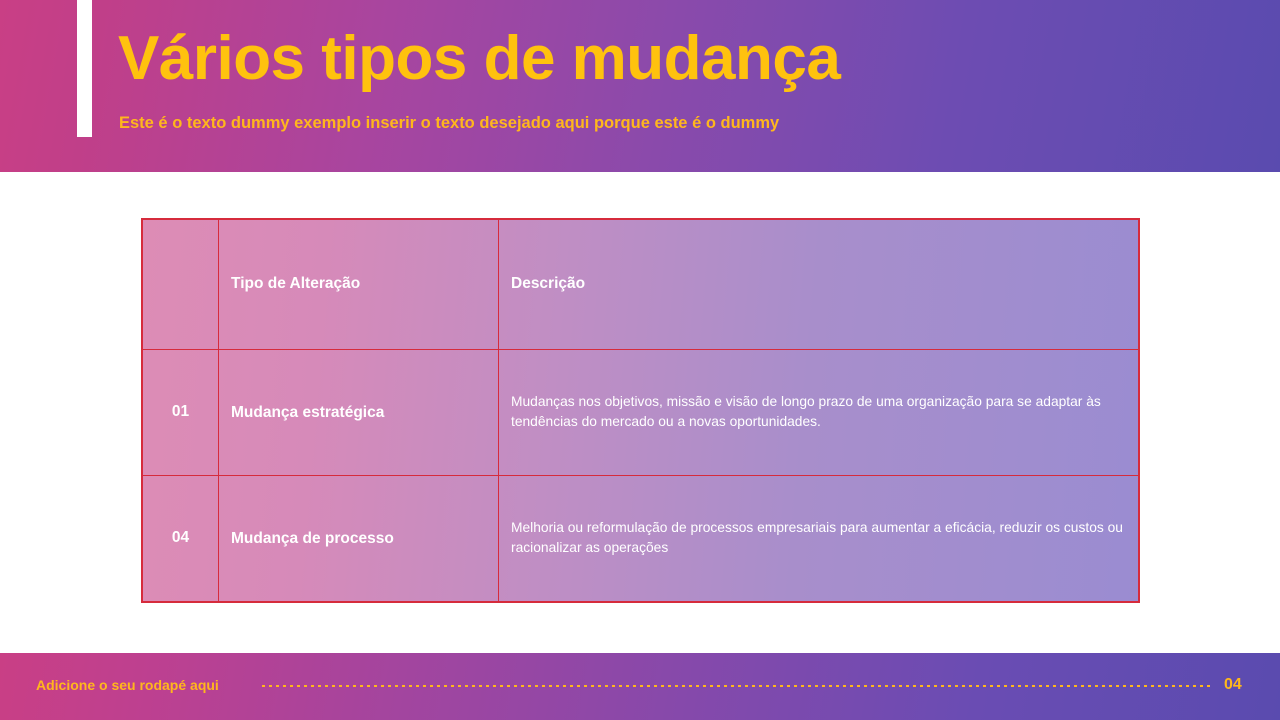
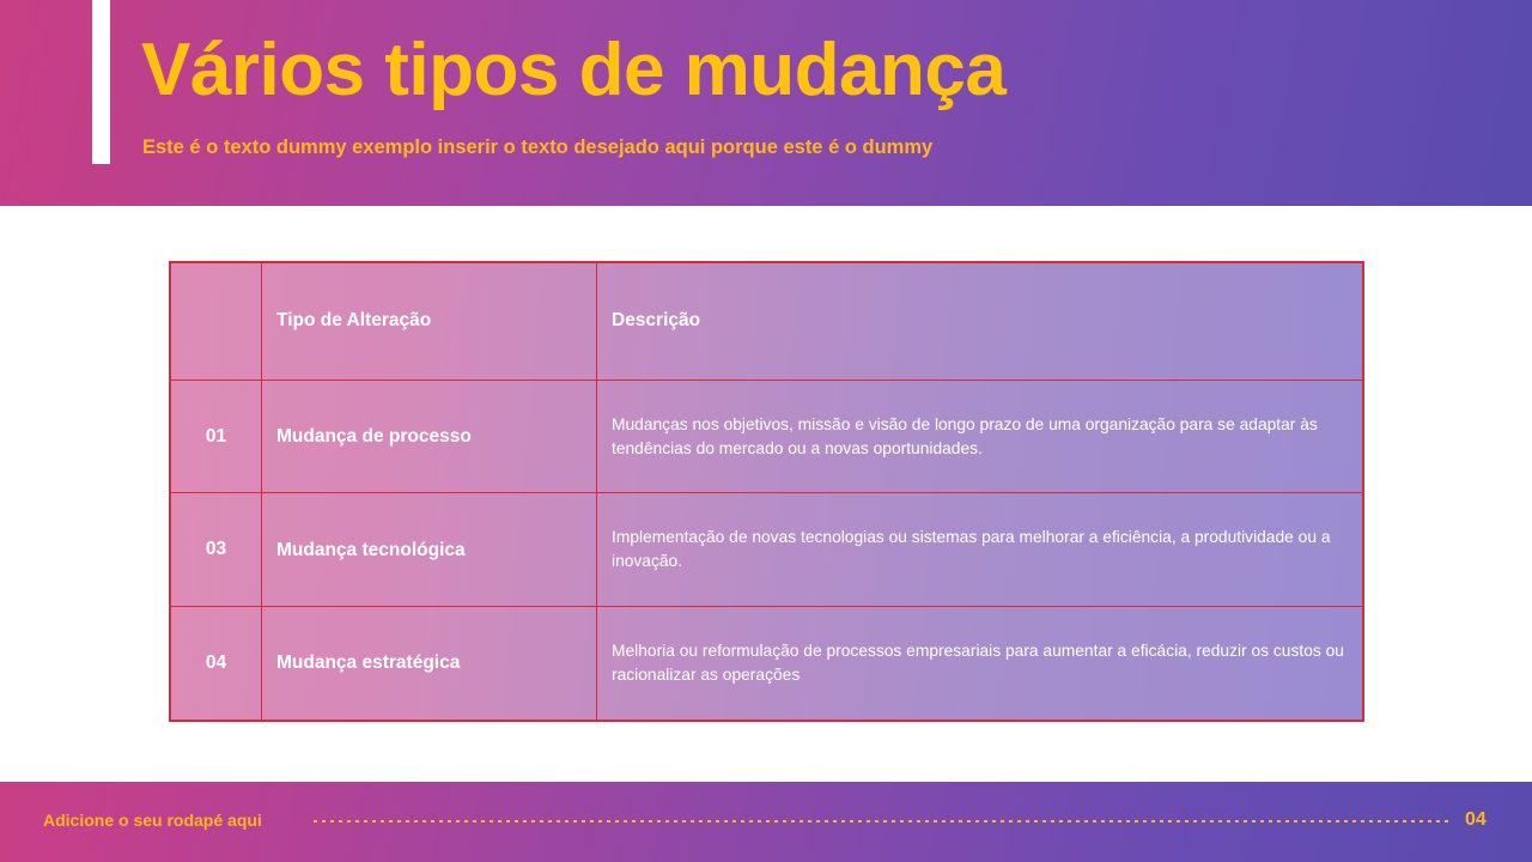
  Vários tipos de mudança
  Este é o texto dummy exemplo inserir o texto desejado aqui porque este é o dummy
  	Tipo de Alteração	Descrição
- 01	Mudança estratégica	Mudanças nos objetivos, missão e visão de longo prazo de uma organização para se adaptar às tendências do mercado ou a novas oportunidades.
+ 01	Mudança de processo	Mudanças nos objetivos, missão e visão de longo prazo de uma organização para se adaptar às tendências do mercado ou a novas oportunidades.
+ 03	Mudança tecnológica	Implementação de novas tecnologias ou sistemas para melhorar a eficiência, a produtividade ou a inovação.
- 04	Mudança de processo	Melhoria ou reformulação de processos empresariais para aumentar a eficácia, reduzir os custos ou racionalizar as operações
+ 04	Mudança estratégica	Melhoria ou reformulação de processos empresariais para aumentar a eficácia, reduzir os custos ou racionalizar as operações
  Adicione o seu rodapé aqui
  04
